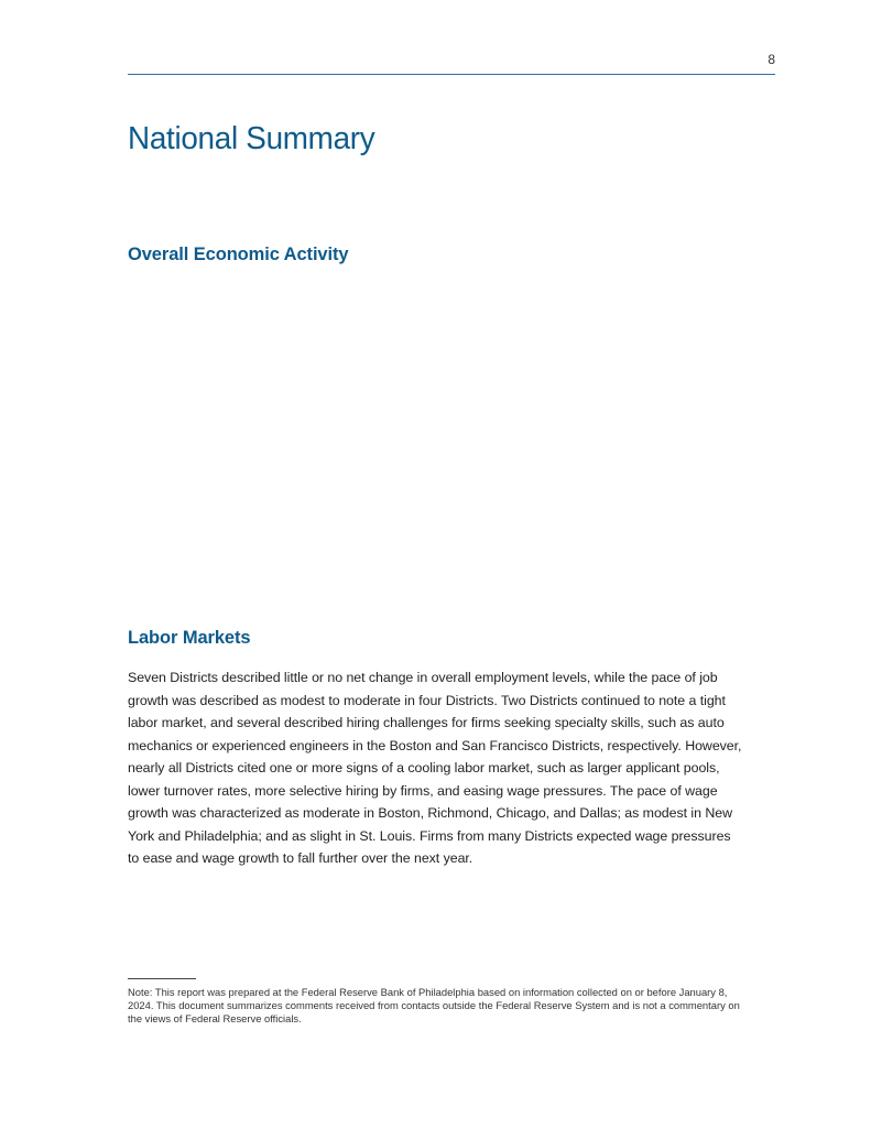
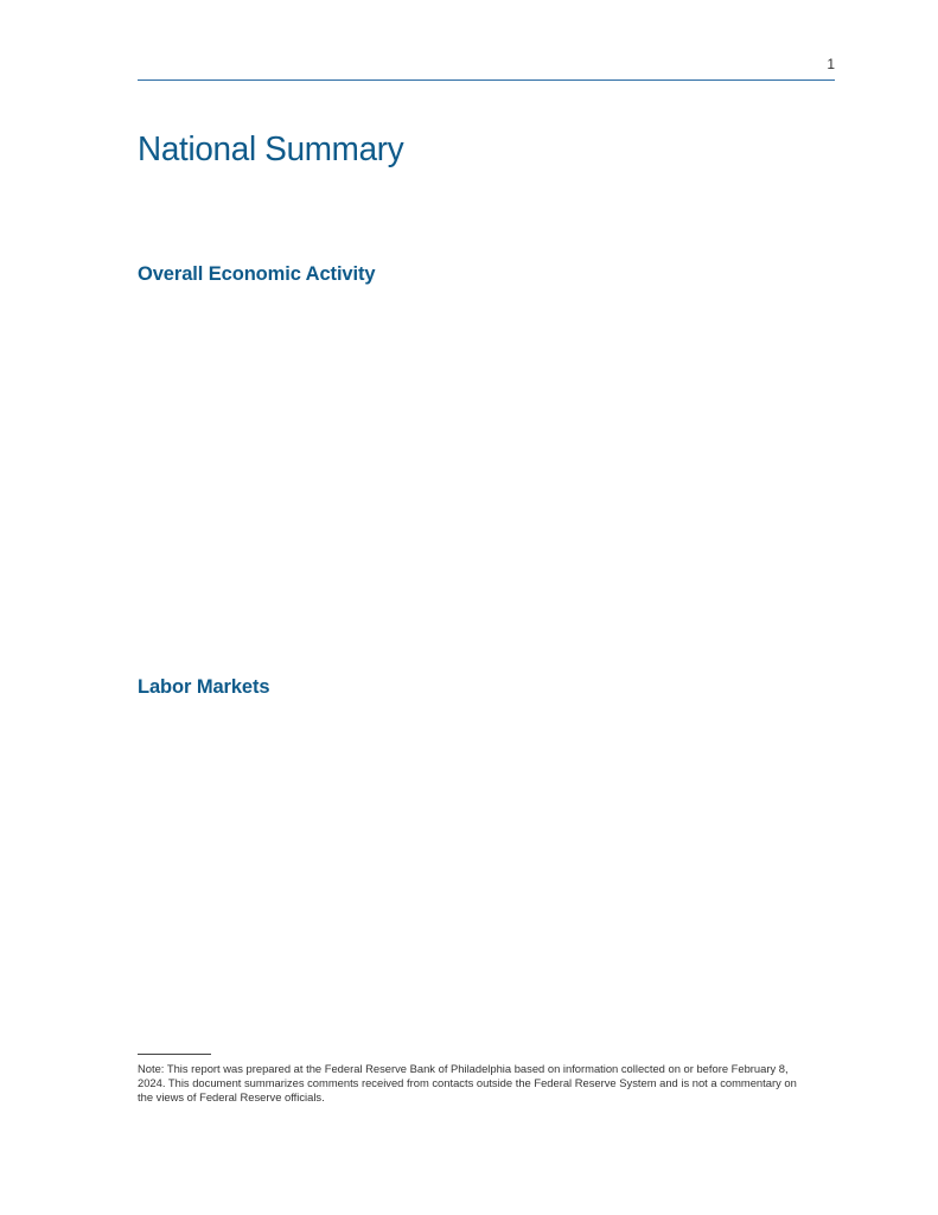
- 8
+ 1
  National Summary
  Overall Economic Activity
  Labor Markets
- Seven Districts described little or no net change in overall employment levels, while the pace of job growth was described as modest to moderate in four Districts. Two Districts continued to note a tight labor market, and several described hiring challenges for firms seeking specialty skills, such as auto mechanics or experienced engineers in the Boston and San Francisco Districts, respectively. However, nearly all Districts cited one or more signs of a cooling labor market, such as larger applicant pools, lower turnover rates, more selective hiring by firms, and easing wage pressures. The pace of wage growth was characterized as moderate in Boston, Richmond, Chicago, and Dallas; as modest in New York and Philadelphia; and as slight in St. Louis. Firms from many Districts expected wage pressures to ease and wage growth to fall further over the next year.
- Note: This report was prepared at the Federal Reserve Bank of Philadelphia based on information collected on or before January 8, 2024. This document summarizes comments received from contacts outside the Federal Reserve System and is not a commentary on the views of Federal Reserve officials.
+ Note: This report was prepared at the Federal Reserve Bank of Philadelphia based on information collected on or before February 8, 2024. This document summarizes comments received from contacts outside the Federal Reserve System and is not a commentary on the views of Federal Reserve officials.
